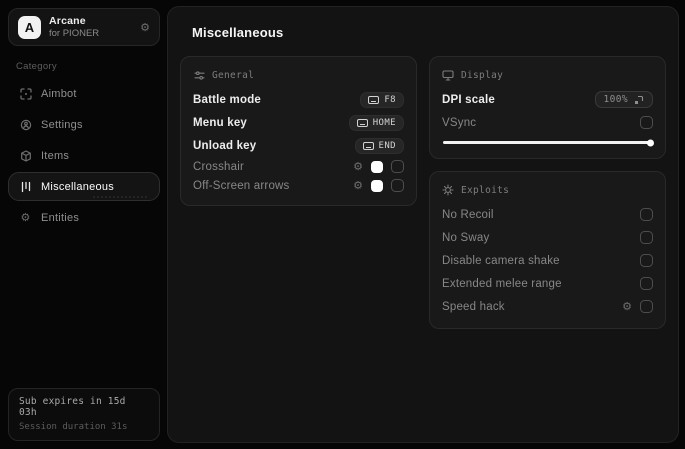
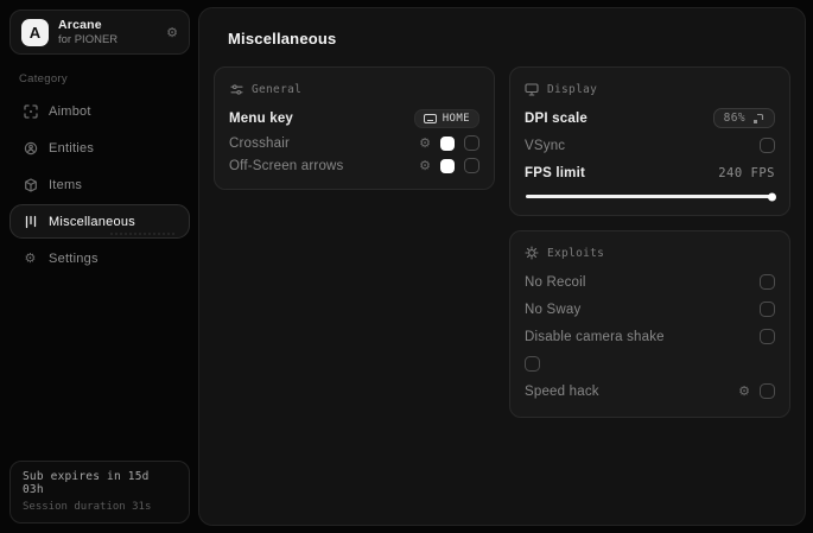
  A
  Arcane
  for PIONER
  ⚙
  Category
  Aimbot
- Settings
+ Entities
  Items
  Miscellaneous
  ⚙
- Entities
+ Settings
  Sub expires in 15d 03h
  Session duration 31s
  Miscellaneous
  General
- Battle mode
- F8
  Menu key
  HOME
- Unload key
- END
  Crosshair
  ⚙
  Off-Screen arrows
  ⚙
  Display
  DPI scale
- 100%
+ 86%
  VSync
+ FPS limit
+ 240 FPS
  Exploits
  No Recoil
  No Sway
  Disable camera shake
- Extended melee range
  Speed hack
  ⚙
